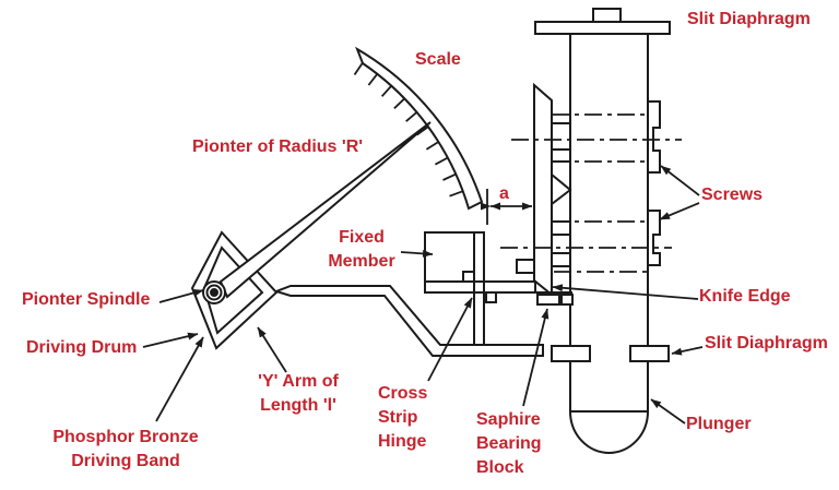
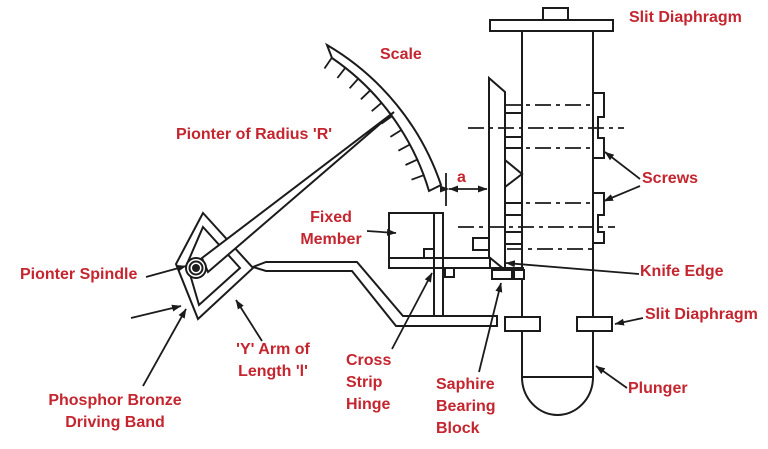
  Slit Diaphragm
  Scale
  Pionter of Radius 'R'
  a
  Screws
  Fixed
  Member
  Pionter Spindle
  Knife Edge
- Driving Drum
  Slit Diaphragm
  'Y' Arm of
  Length 'l'
  Cross
  Strip
  Hinge
  Saphire
  Bearing
  Block
  Plunger
  Phosphor Bronze
  Driving Band
